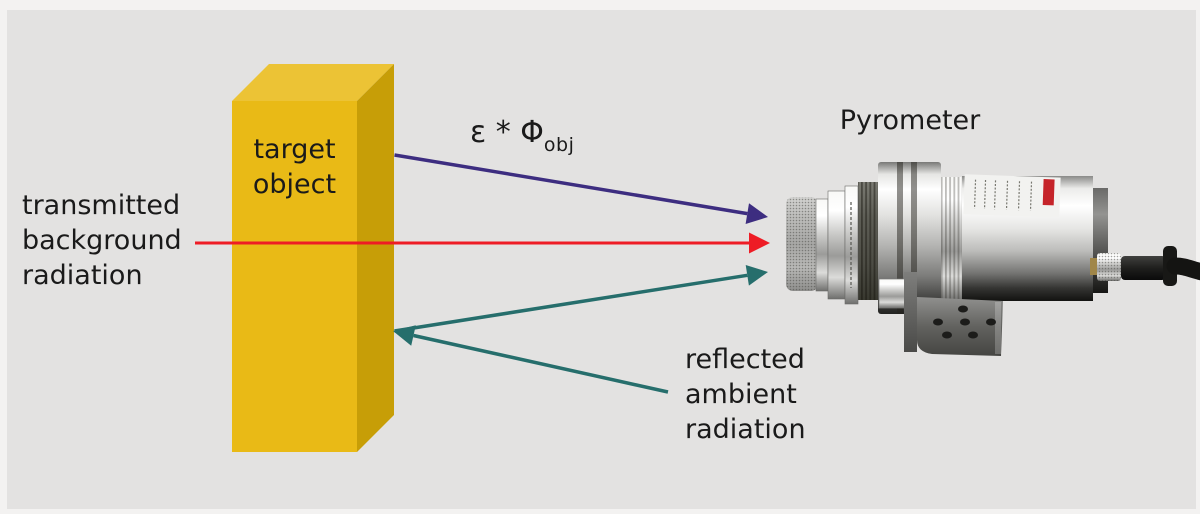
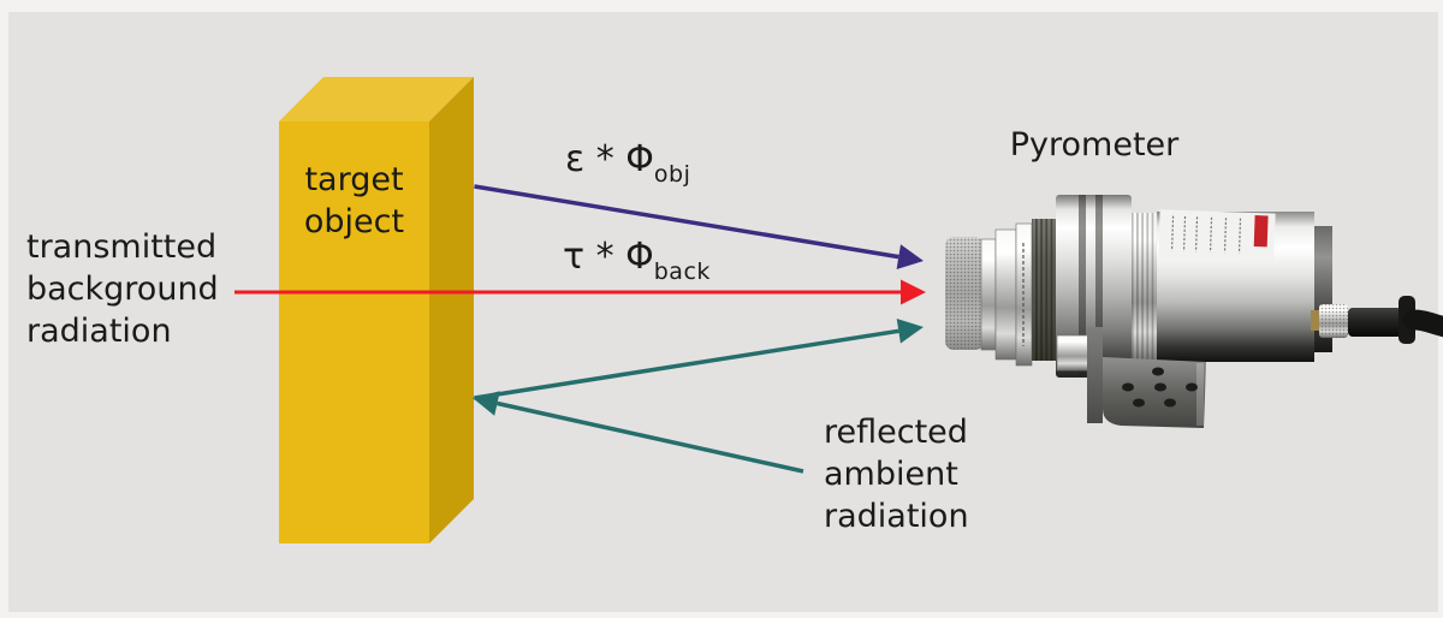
  transmitted
  background
  radiation
  target
  object
  reflected
  ambient
  radiation
  Pyrometer
  ε * Φobj
+ τ * Φback
